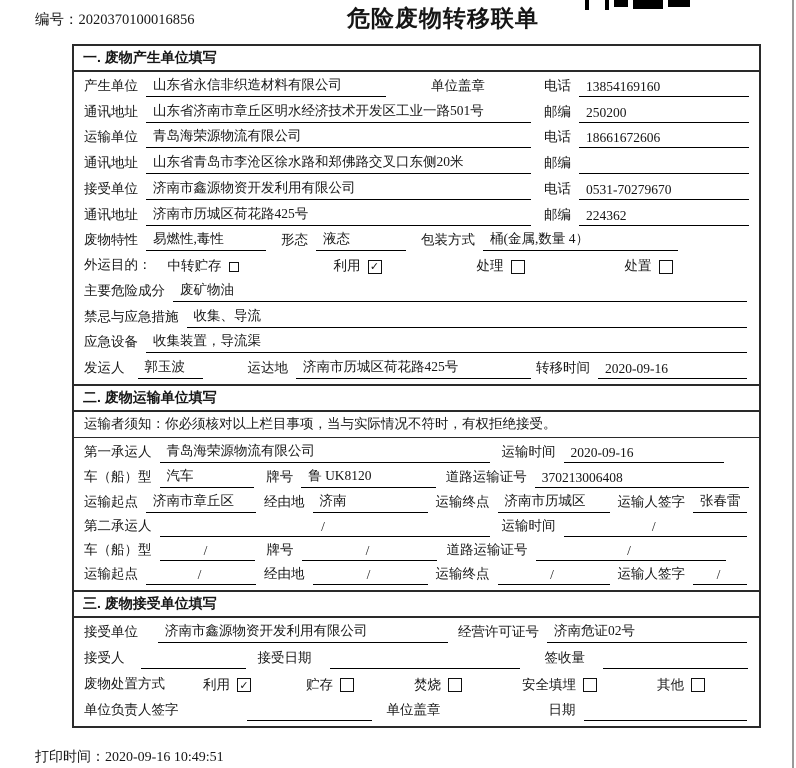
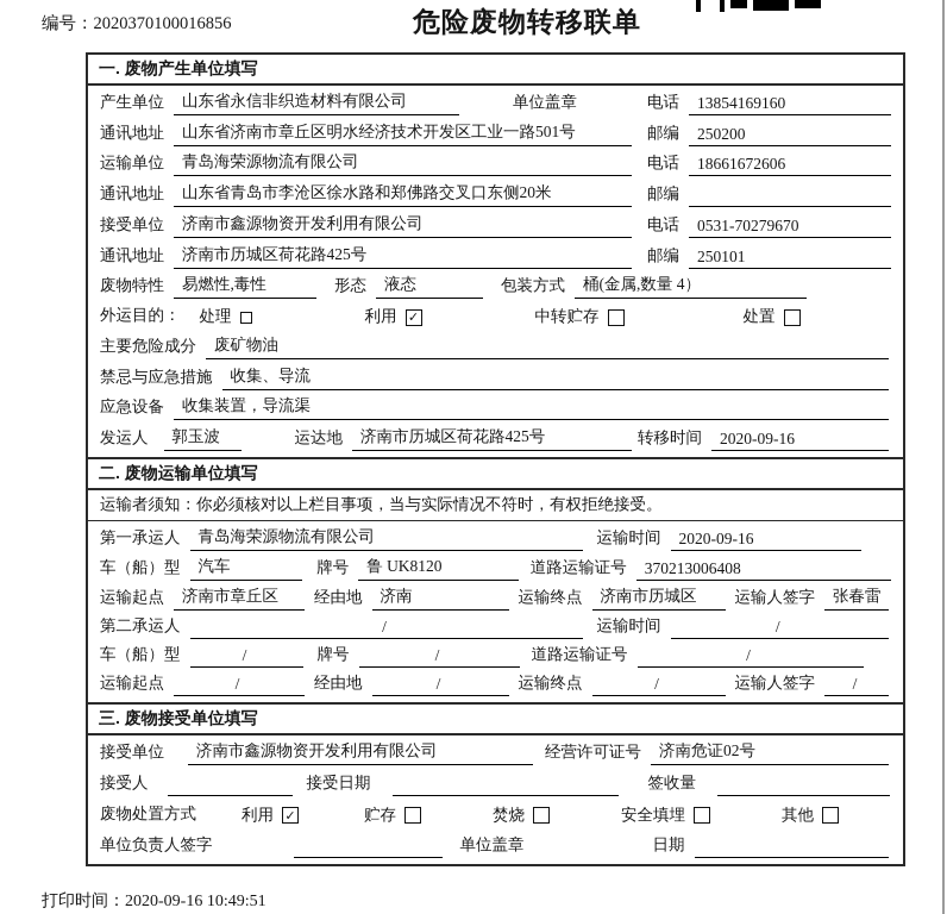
  编号：2020370100016856
  危险废物转移联单
  一. 废物产生单位填写
  产生单位
  山东省永信非织造材料有限公司
  单位盖章
  电话
  13854169160
  通讯地址
  山东省济南市章丘区明水经济技术开发区工业一路501号
  邮编
  250200
  运输单位
  青岛海荣源物流有限公司
  电话
  18661672606
  通讯地址
  山东省青岛市李沧区徐水路和郑佛路交叉口东侧20米
  邮编
  接受单位
  济南市鑫源物资开发利用有限公司
  电话
  0531-70279670
  通讯地址
  济南市历城区荷花路425号
  邮编
- 224362
+ 250101
  废物特性
  易燃性,毒性
  形态
  液态
  包装方式
  桶(金属,数量 4）
  外运目的：
- 中转贮存
+ 处理
  利用
  ✓
- 处理
+ 中转贮存
  处置
  主要危险成分
  废矿物油
  禁忌与应急措施
  收集、导流
  应急设备
  收集装置，导流渠
  发运人
  郭玉波
  运达地
  济南市历城区荷花路425号
  转移时间
  2020-09-16
  二. 废物运输单位填写
  运输者须知：你必须核对以上栏目事项，当与实际情况不符时，有权拒绝接受。
  第一承运人
  青岛海荣源物流有限公司
  运输时间
  2020-09-16
  车（船）型
  汽车
  牌号
  鲁 UK8120
  道路运输证号
  370213006408
  运输起点
  济南市章丘区
  经由地
  济南
  运输终点
  济南市历城区
  运输人签字
  张春雷
  第二承运人
  /
  运输时间
  /
  车（船）型
  /
  牌号
  /
  道路运输证号
  /
  运输起点
  /
  经由地
  /
  运输终点
  /
  运输人签字
  /
  三. 废物接受单位填写
  接受单位
  济南市鑫源物资开发利用有限公司
  经营许可证号
  济南危证02号
  接受人
  接受日期
  签收量
  废物处置方式
  利用
  ✓
  贮存
  焚烧
  安全填埋
  其他
  单位负责人签字
  单位盖章
  日期
  打印时间：2020-09-16 10:49:51
